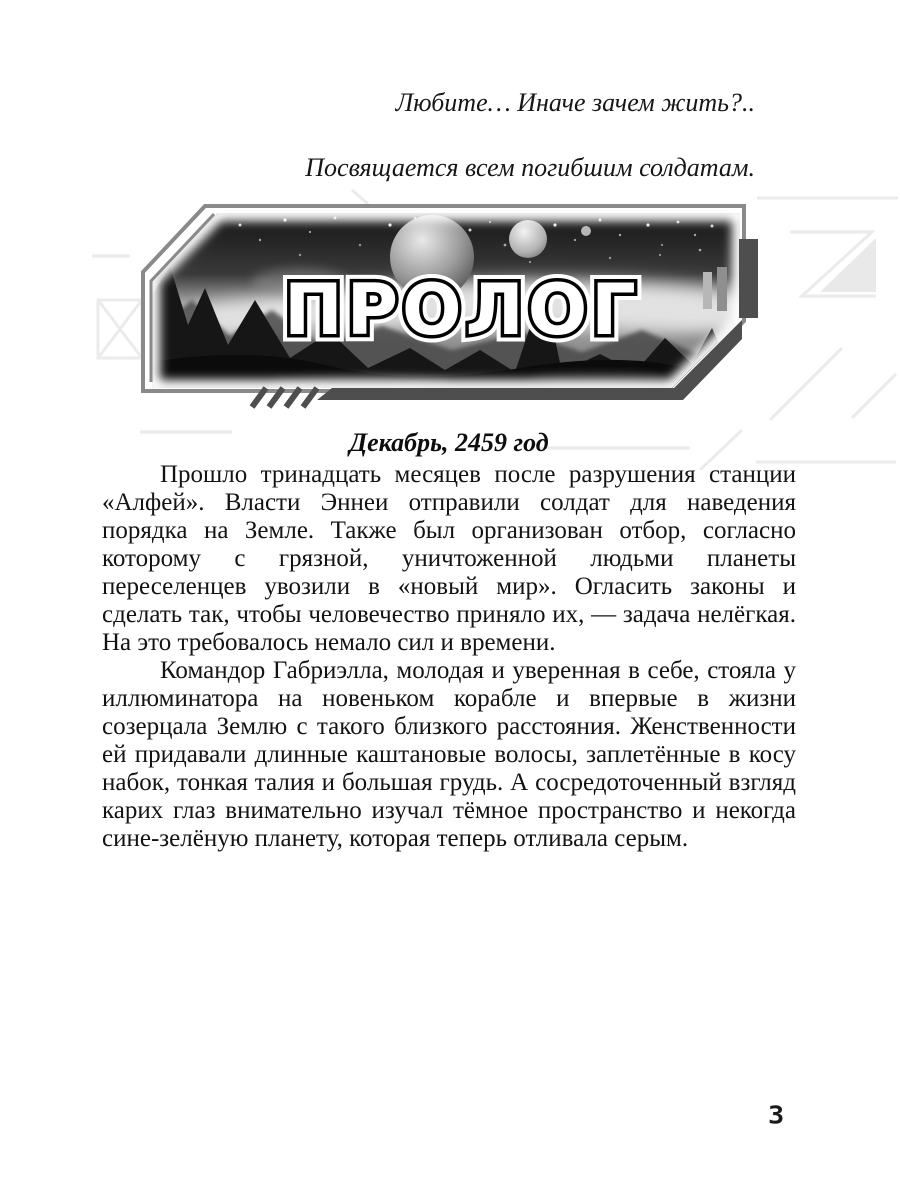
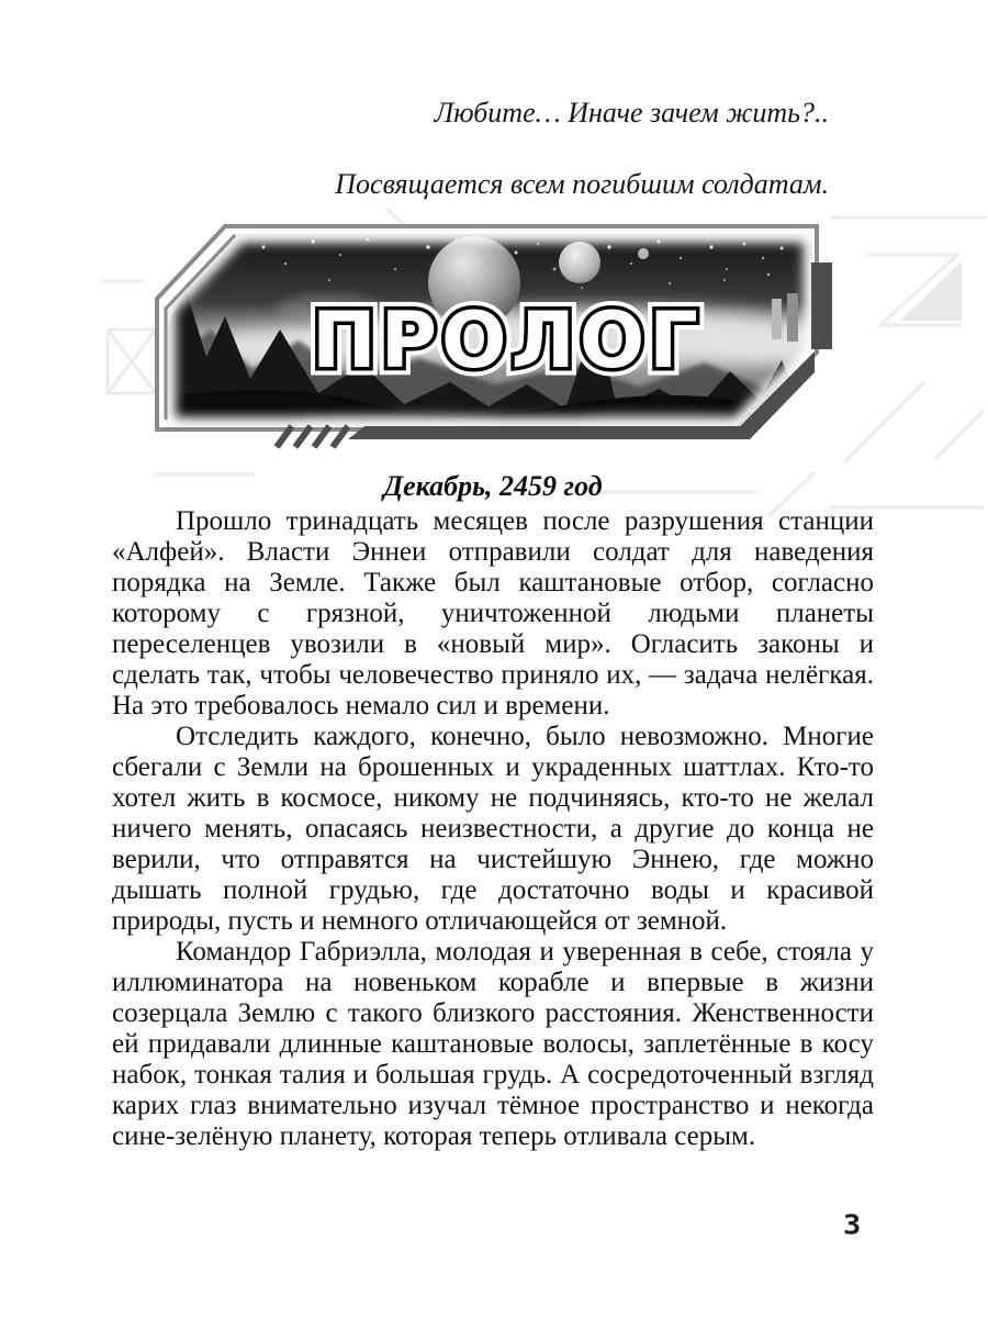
  Любите… Иначе зачем жить?..
  Посвящается всем погибшим солдатам.
  ПРОЛОГ
  Декабрь, 2459 год
- Прошло тринадцать месяцев после разрушения станции «Алфей». Власти Эннеи отправили солдат для наведения порядка на Земле. Также был организован отбор, согласно которому с грязной, уничтоженной людьми планеты переселенцев увозили в «новый мир». Огласить законы и сделать так, чтобы человечество приняло их, — задача нелёгкая. На это требовалось немало сил и времени.
+ Прошло тринадцать месяцев после разрушения станции «Алфей». Власти Эннеи отправили солдат для наведения порядка на Земле. Также был каштановые отбор, согласно которому с грязной, уничтоженной людьми планеты переселенцев увозили в «новый мир». Огласить законы и сделать так, чтобы человечество приняло их, — задача нелёгкая. На это требовалось немало сил и времени.
+ Отследить каждого, конечно, было невозможно. Многие сбегали с Земли на брошенных и украденных шаттлах. Кто-то хотел жить в космосе, никому не подчиняясь, кто-то не желал ничего менять, опасаясь неизвестности, а другие до конца не верили, что отправятся на чистейшую Эннею, где можно дышать полной грудью, где достаточно воды и красивой природы, пусть и немного отличающейся от земной.
  Командор Габриэлла, молодая и уверенная в себе, стояла у иллюминатора на новеньком корабле и впервые в жизни созерцала Землю с такого близкого расстояния. Женственности ей придавали длинные каштановые волосы, заплетённые в косу набок, тонкая талия и большая грудь. А сосредоточенный взгляд карих глаз внимательно изучал тёмное пространство и некогда сине-зелёную планету, которая теперь отливала серым.
  3
